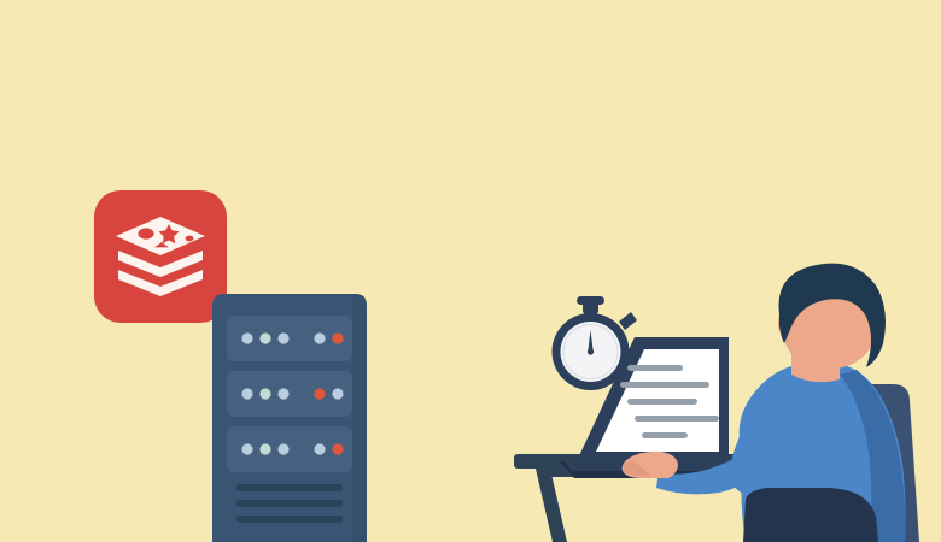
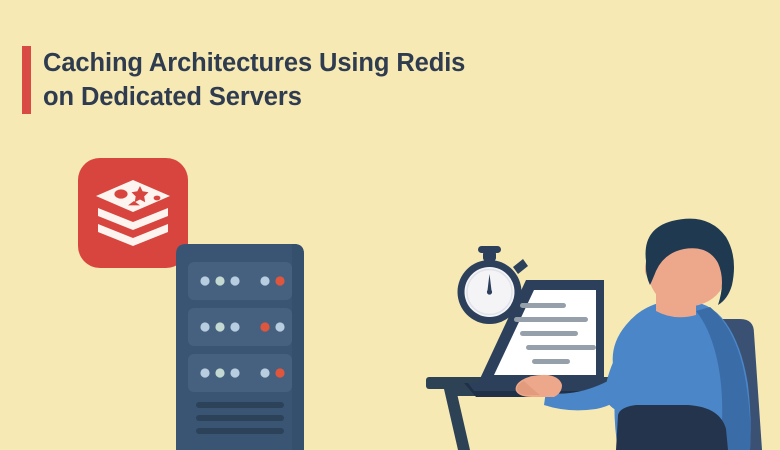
+ Caching Architectures Using Redis
+ on Dedicated Servers
